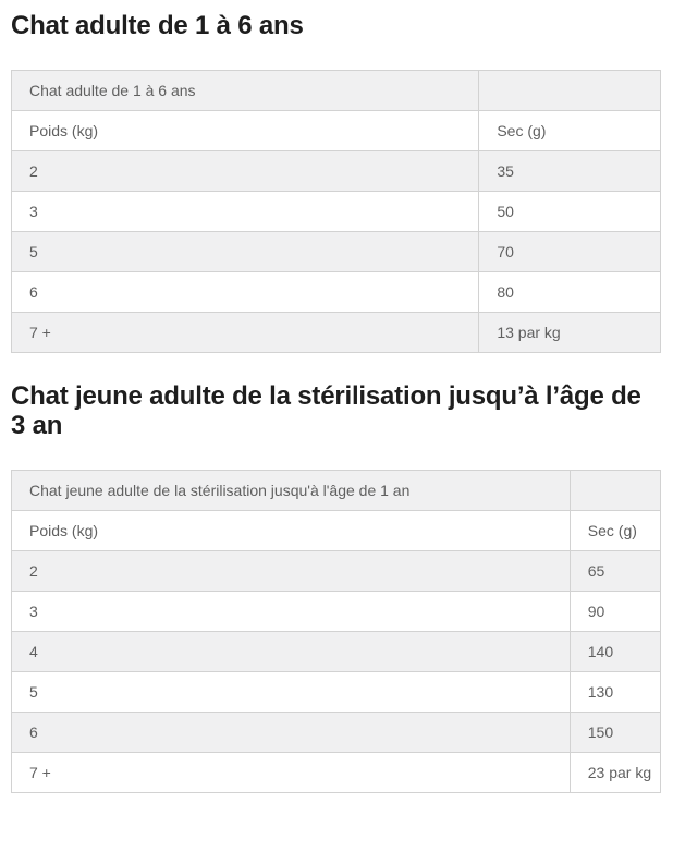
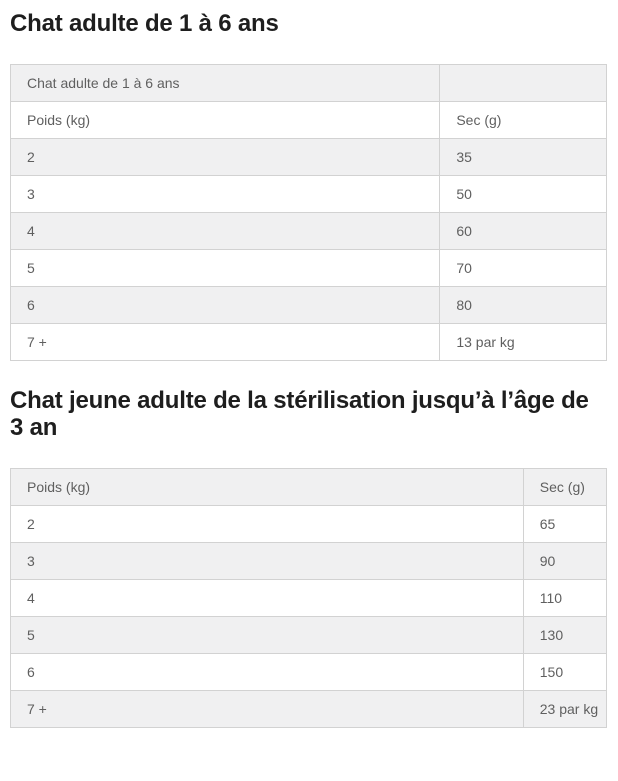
  Chat adulte de 1 à 6 ans
  Chat adulte de 1 à 6 ans
  Poids (kg)	Sec (g)
  2	35
  3	50
+ 4	60
  5	70
  6	80
  7 +	13 par kg
  Chat jeune adulte de la stérilisation jusqu’à l’âge de 3 an
- Chat jeune adulte de la stérilisation jusqu'à l'âge de 1 an
  Poids (kg)	Sec (g)
  2	65
  3	90
- 4	140
+ 4	110
  5	130
  6	150
  7 +	23 par kg
